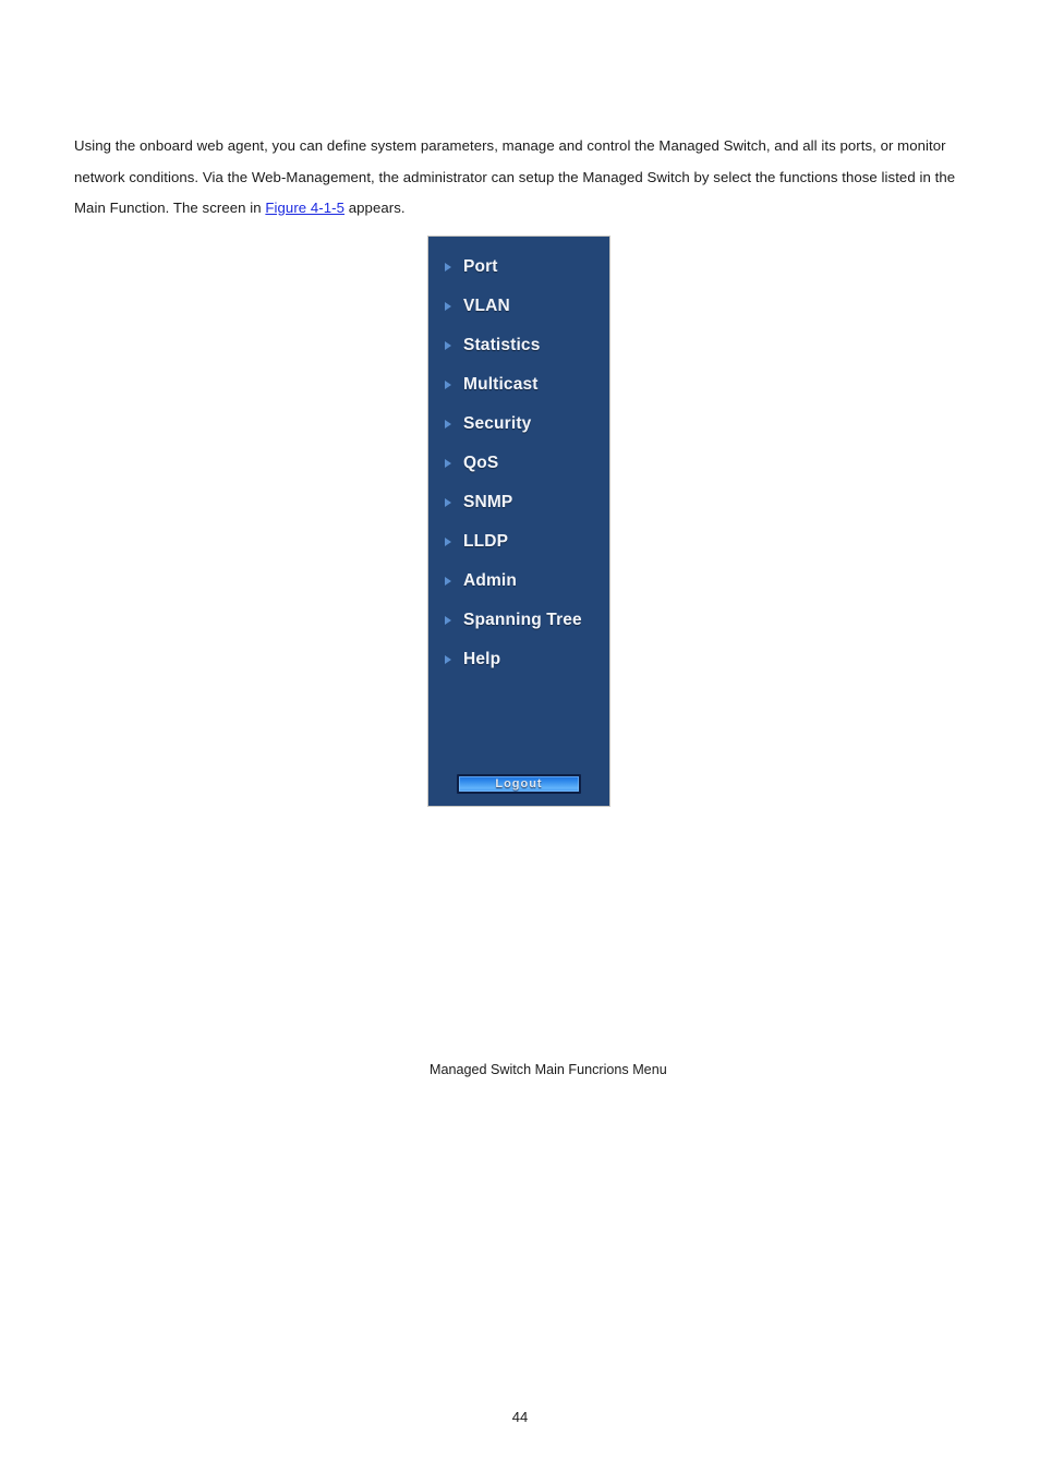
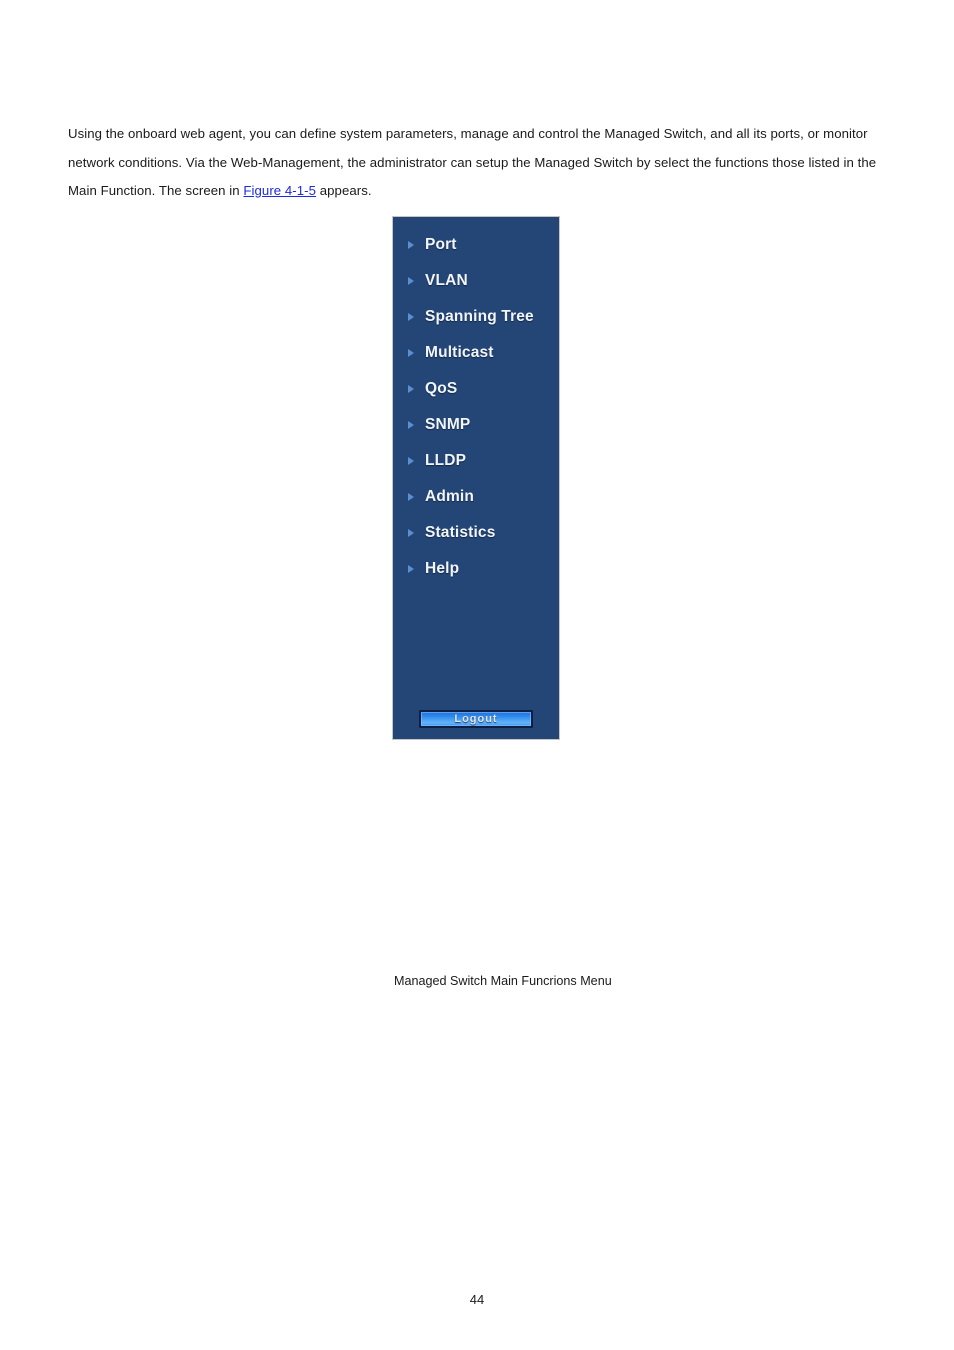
  Using the onboard web agent, you can define system parameters, manage and control the Managed Switch, and all its ports, or monitor network conditions. Via the Web-Management, the administrator can setup the Managed Switch by select the functions those listed in the Main Function. The screen in Figure 4-1-5 appears.
  Port
  VLAN
- Statistics
+ Spanning Tree
  Multicast
- Security
  QoS
  SNMP
  LLDP
  Admin
- Spanning Tree
+ Statistics
  Help
  Logout
  Managed Switch Main Funcrions Menu
  44
